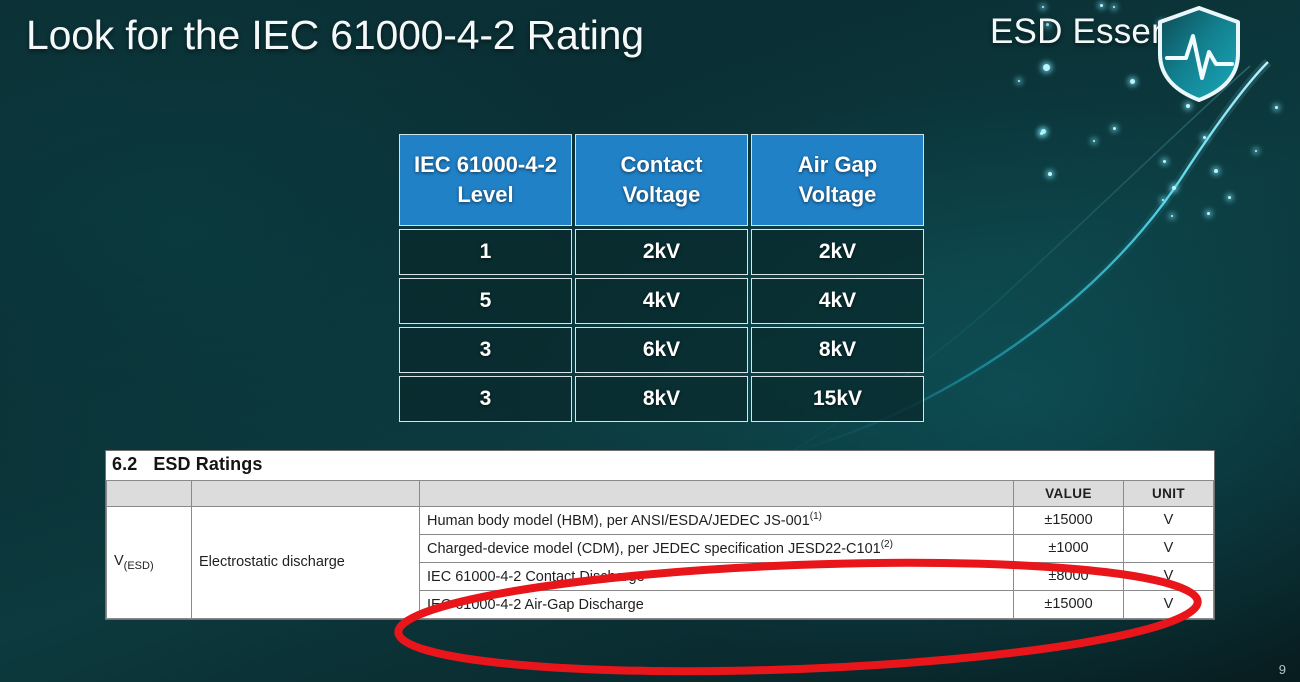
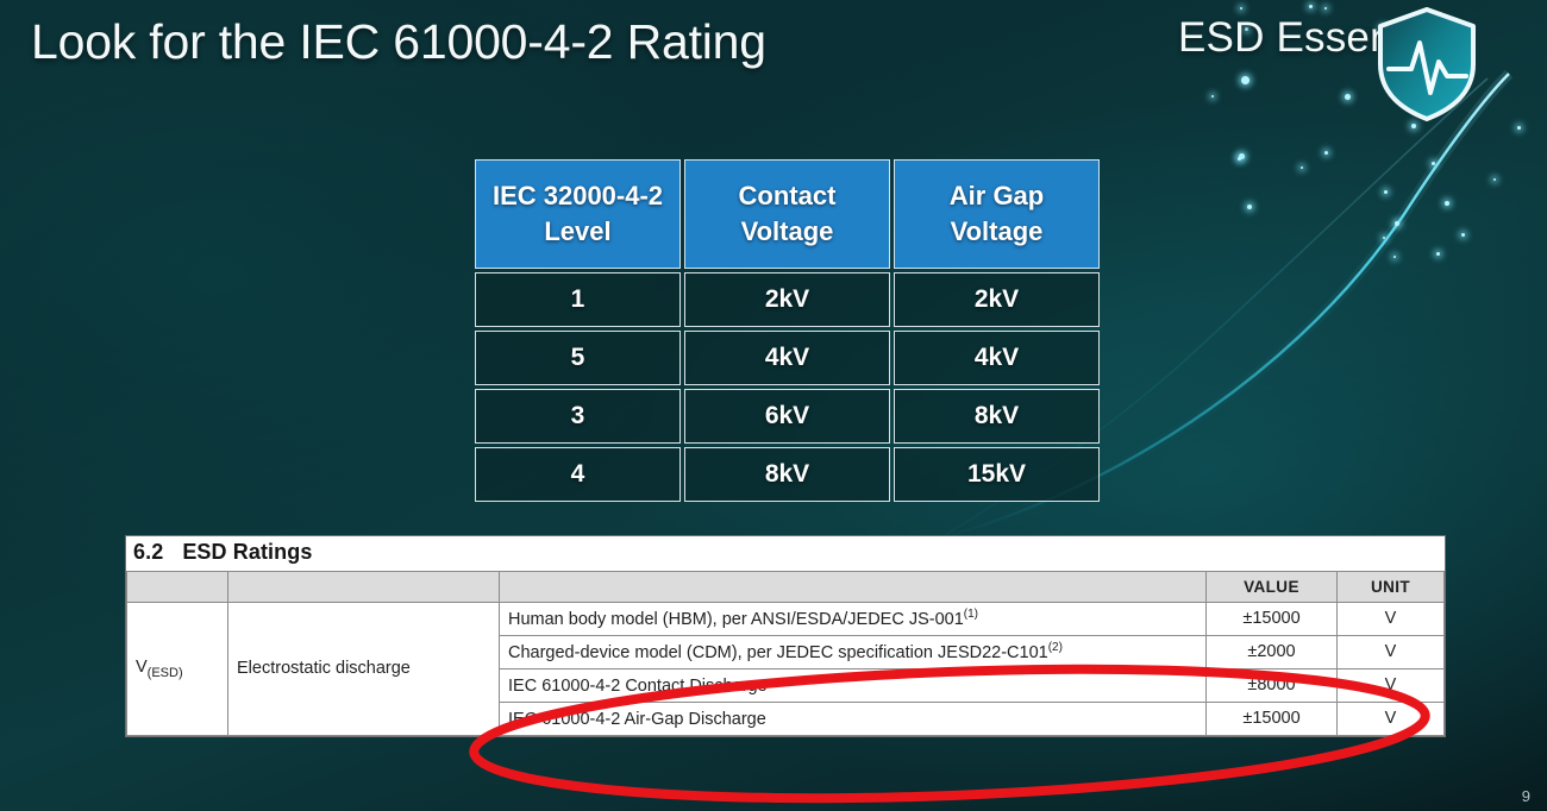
  Look for the IEC 61000-4-2 Rating
- IEC 61000-4-2 Level	Contact Voltage	Air Gap Voltage
+ IEC 32000-4-2 Level	Contact Voltage	Air Gap Voltage
  1	2kV	2kV
  5	4kV	4kV
  3	6kV	8kV
- 3	8kV	15kV
+ 4	8kV	15kV
  6.2 ESD Ratings
  			VALUE	UNIT
  V(ESD)	Electrostatic discharge	Human body model (HBM), per ANSI/ESDA/JEDEC JS-001(1)	±15000	V
- Charged-device model (CDM), per JEDEC specification JESD22-C101(2)	±1000	V
+ Charged-device model (CDM), per JEDEC specification JESD22-C101(2)	±2000	V
  IEC 61000-4-2 Contact D	±8000	V
  I1000-4-2 Air-Gap Discharge	±15000	V
  9
